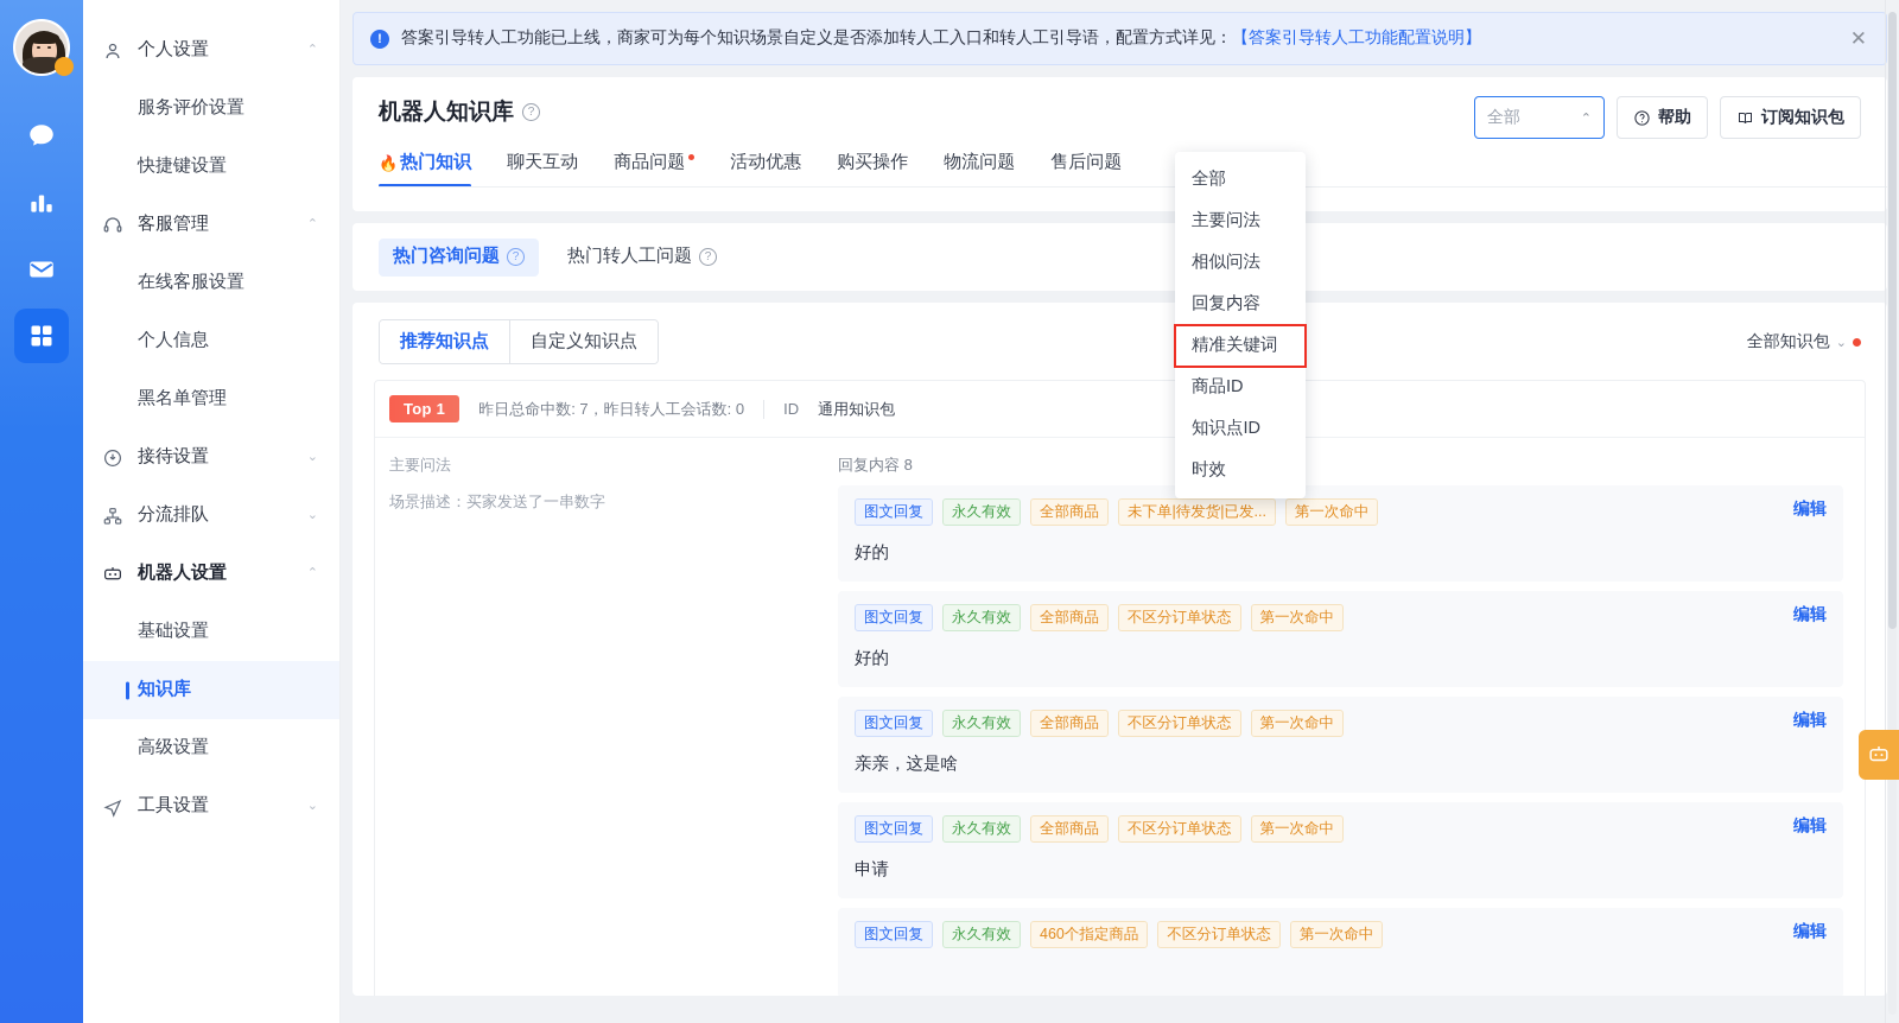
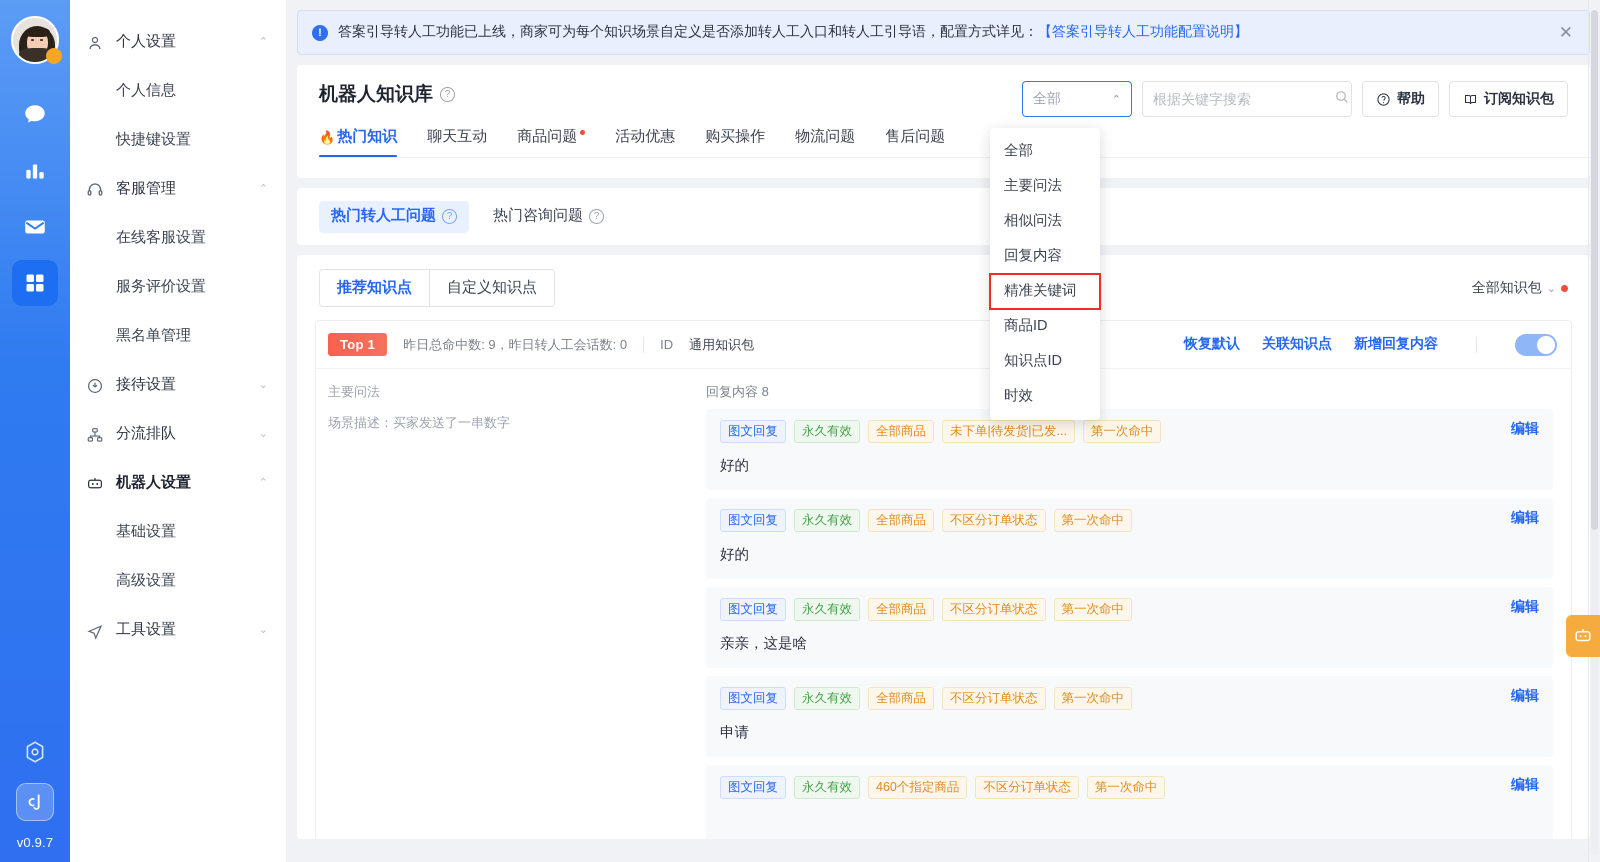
+ v0.9.7
  个人设置
  ⌃
- 服务评价设置
+ 个人信息
  快捷键设置
  客服管理
  ⌃
  在线客服设置
- 个人信息
+ 服务评价设置
  黑名单管理
  接待设置
  ⌄
  分流排队
  ⌄
  机器人设置
  ⌃
  基础设置
- 知识库
  高级设置
  工具设置
  ⌄
  !
  答案引导转人工功能已上线，商家可为每个知识场景自定义是否添加转人工入口和转人工引导语，配置方式详见：【答案引导转人工功能配置说明】
  ✕
  机器人知识库
  ?
  全部
  ⌃
+ 根据关键字搜索
  帮助
  订阅知识包
  🔥
  热门知识
  聊天互动
  商品问题
  活动优惠
  购买操作
  物流问题
  售后问题
- 热门咨询问题
+ 热门转人工问题
  ?
- 热门转人工问题
+ 热门咨询问题
  ?
  推荐知识点
  自定义知识点
  全部知识包
  ⌄
  Top 1
- 昨日总命中数: 7，昨日转人工会话数: 0
+ 昨日总命中数: 9，昨日转人工会话数: 0
  ID
  通用知识包
+ 恢复默认
+ 关联知识点
+ 新增回复内容
  主要问法
  场景描述：买家发送了一串数字
  回复内容 8
  图文回复
  永久有效
  全部商品
  未下单|待发货|已发...
  第一次命中
  好的
  编辑
  图文回复
  永久有效
  全部商品
  不区分订单状态
  第一次命中
  好的
  编辑
  图文回复
  永久有效
  全部商品
  不区分订单状态
  第一次命中
  亲亲，这是啥
  编辑
  图文回复
  永久有效
  全部商品
  不区分订单状态
  第一次命中
  申请
  编辑
  图文回复
  永久有效
  460个指定商品
  不区分订单状态
  第一次命中
  编辑
  全部
  主要问法
  相似问法
  回复内容
  精准关键词
  商品ID
  知识点ID
  时效
